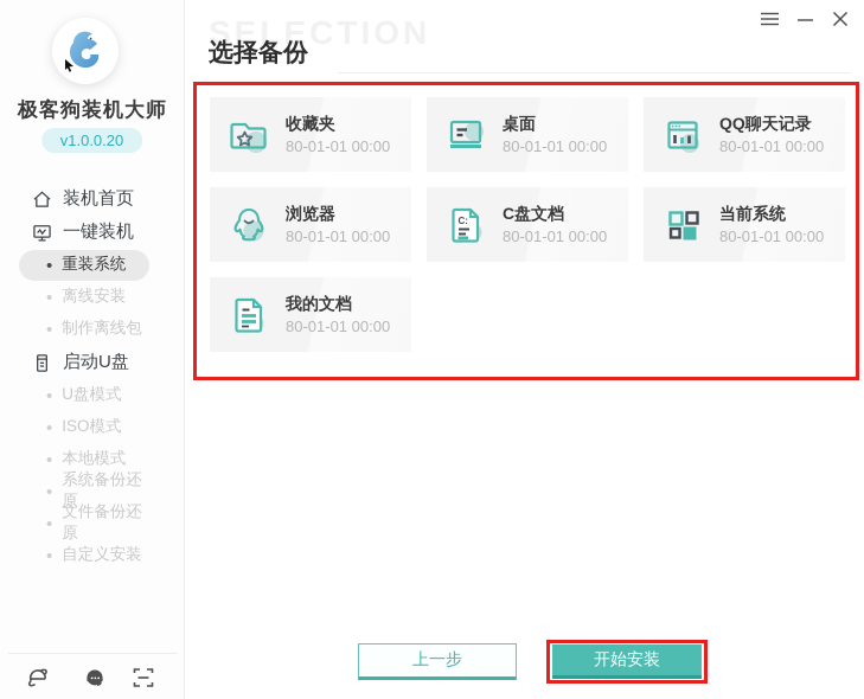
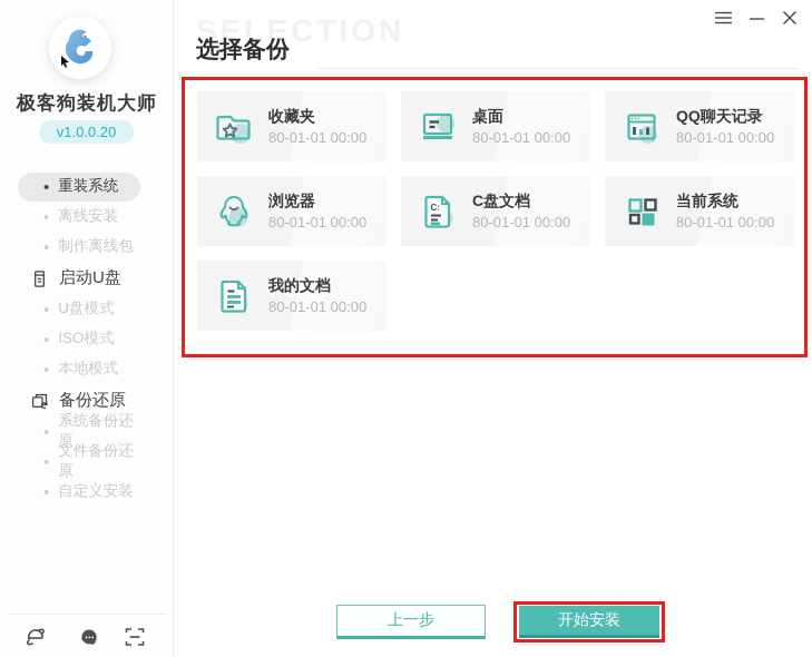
  极客狗装机大师
  v1.0.0.20
- 装机首页
- 一键装机
  •
  重装系统
  •
  离线安装
  •
  制作离线包
  启动U盘
  •
  U盘模式
  •
  ISO模式
  •
  本地模式
+ 备份还原
  •
  系统备份还原
  •
  文件备份还原
  •
  自定义安装
  SELECTION
  选择备份
  收藏夹
  80-01-01 00:00
  桌面
  80-01-01 00:00
  QQ聊天记录
  80-01-01 00:00
  浏览器
  80-01-01 00:00
  C:
  C盘文档
  80-01-01 00:00
  当前系统
  80-01-01 00:00
  我的文档
  80-01-01 00:00
  上一步
  开始安装
